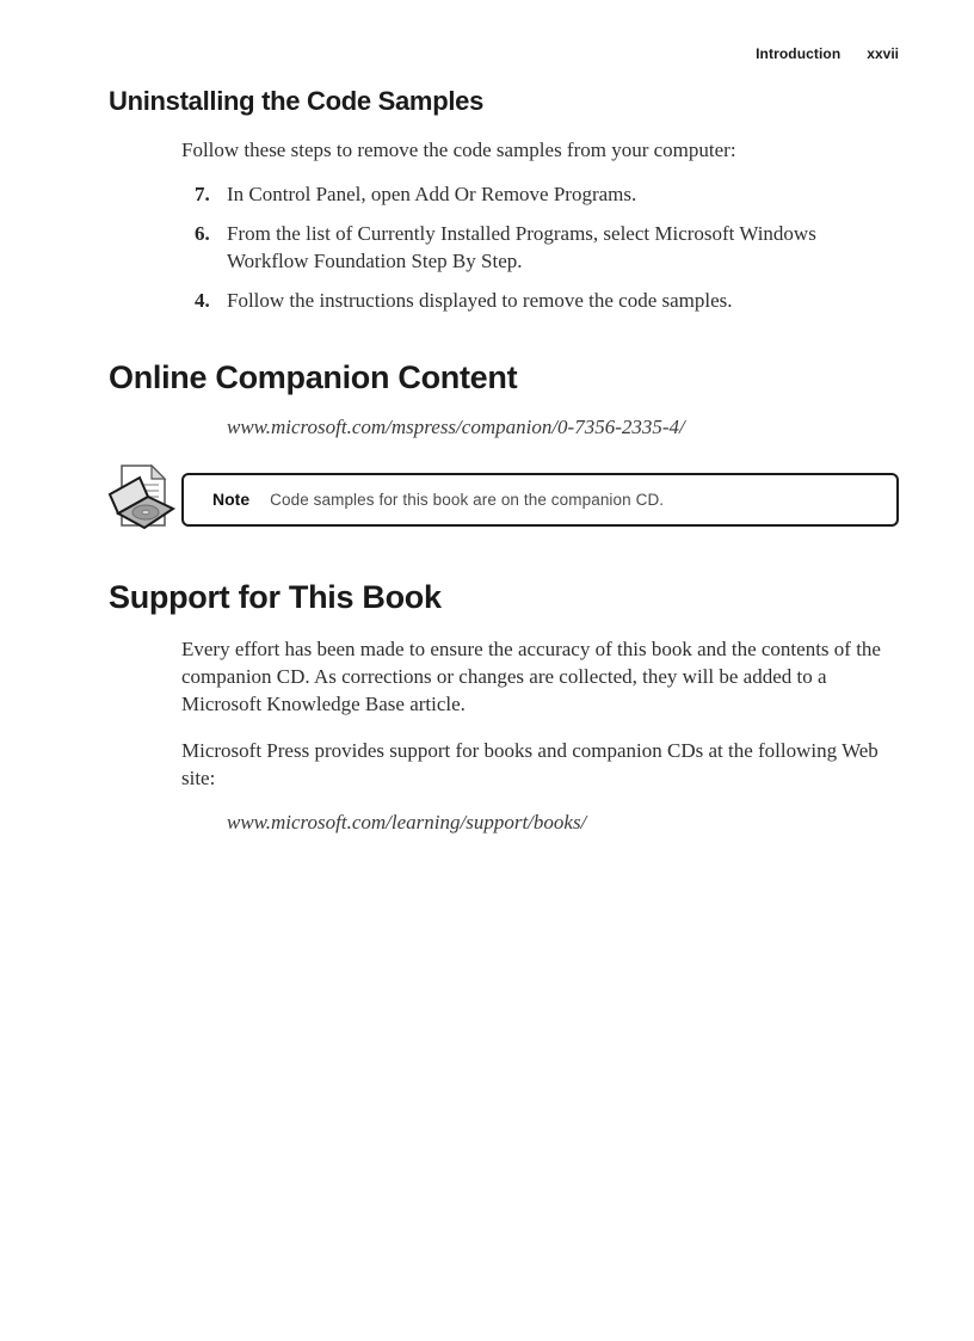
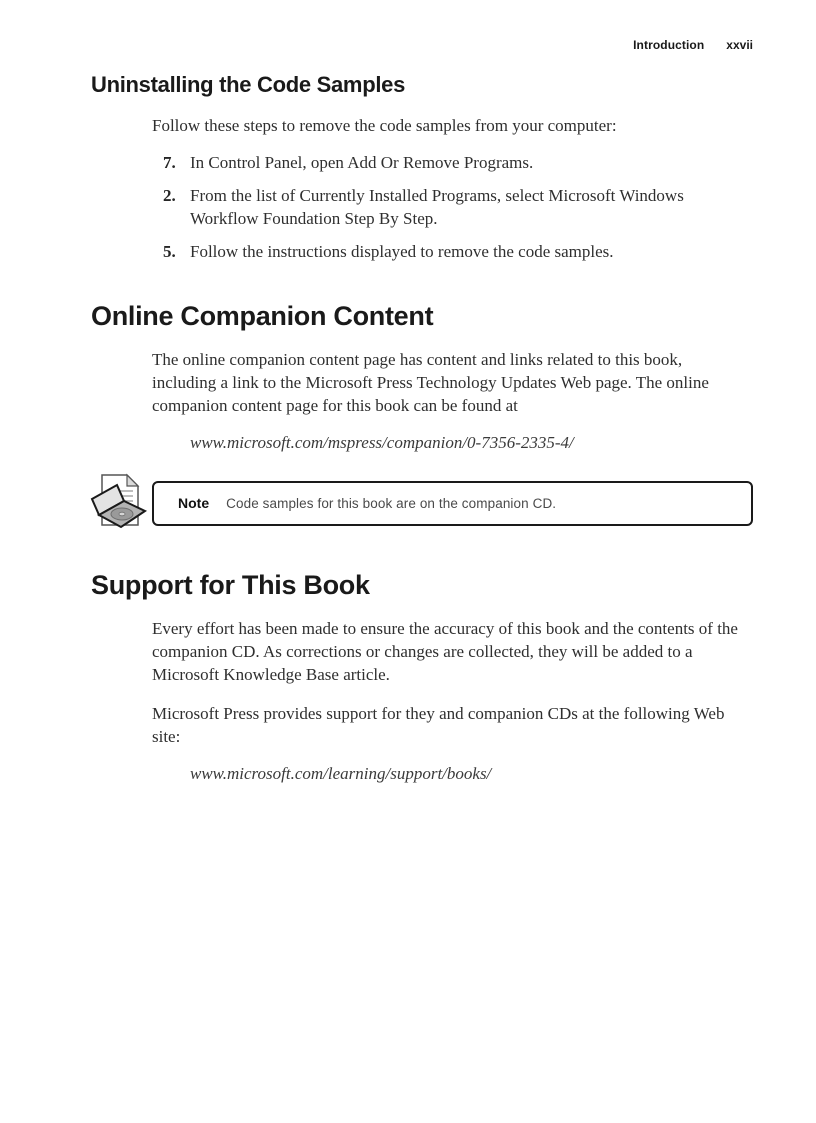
  Introduction xxvii
  Uninstalling the Code Samples
  Follow these steps to remove the code samples from your computer:
  7.
  In Control Panel, open Add Or Remove Programs.
- 6.
+ 2.
  From the list of Currently Installed Programs, select Microsoft Windows Workflow Foundation Step By Step.
- 4.
+ 5.
  Follow the instructions displayed to remove the code samples.
  Online Companion Content
+ The online companion content page has content and links related to this book, including a link to the Microsoft Press Technology Updates Web page. The online companion content page for this book can be found at
  www.microsoft.com/mspress/companion/0-7356-2335-4/
  Note
  Code samples for this book are on the companion CD.
  Support for This Book
  Every effort has been made to ensure the accuracy of this book and the contents of the companion CD. As corrections or changes are collected, they will be added to a Microsoft Knowledge Base article.
- Microsoft Press provides support for books and companion CDs at the following Web site:
+ Microsoft Press provides support for they and companion CDs at the following Web site:
  www.microsoft.com/learning/support/books/
